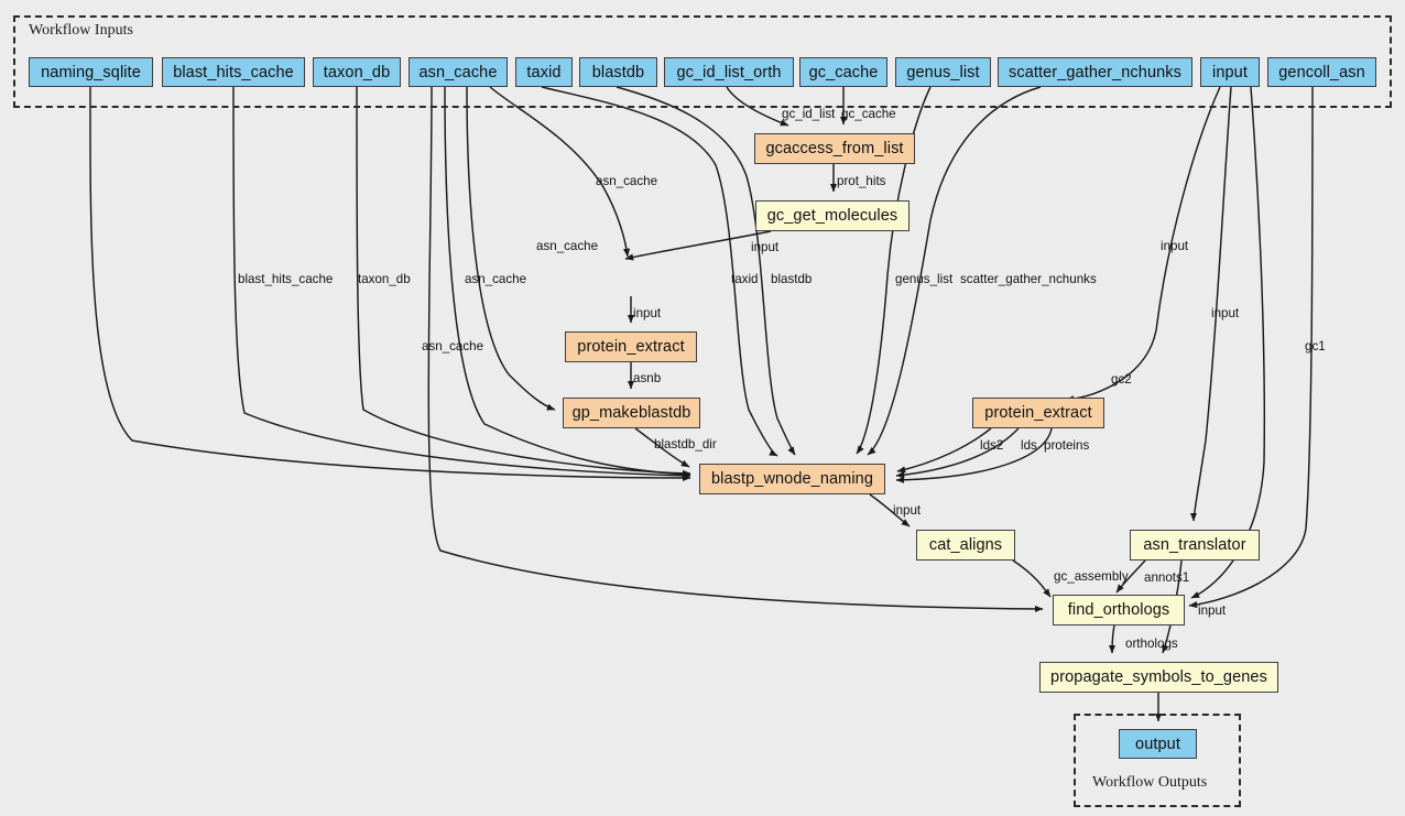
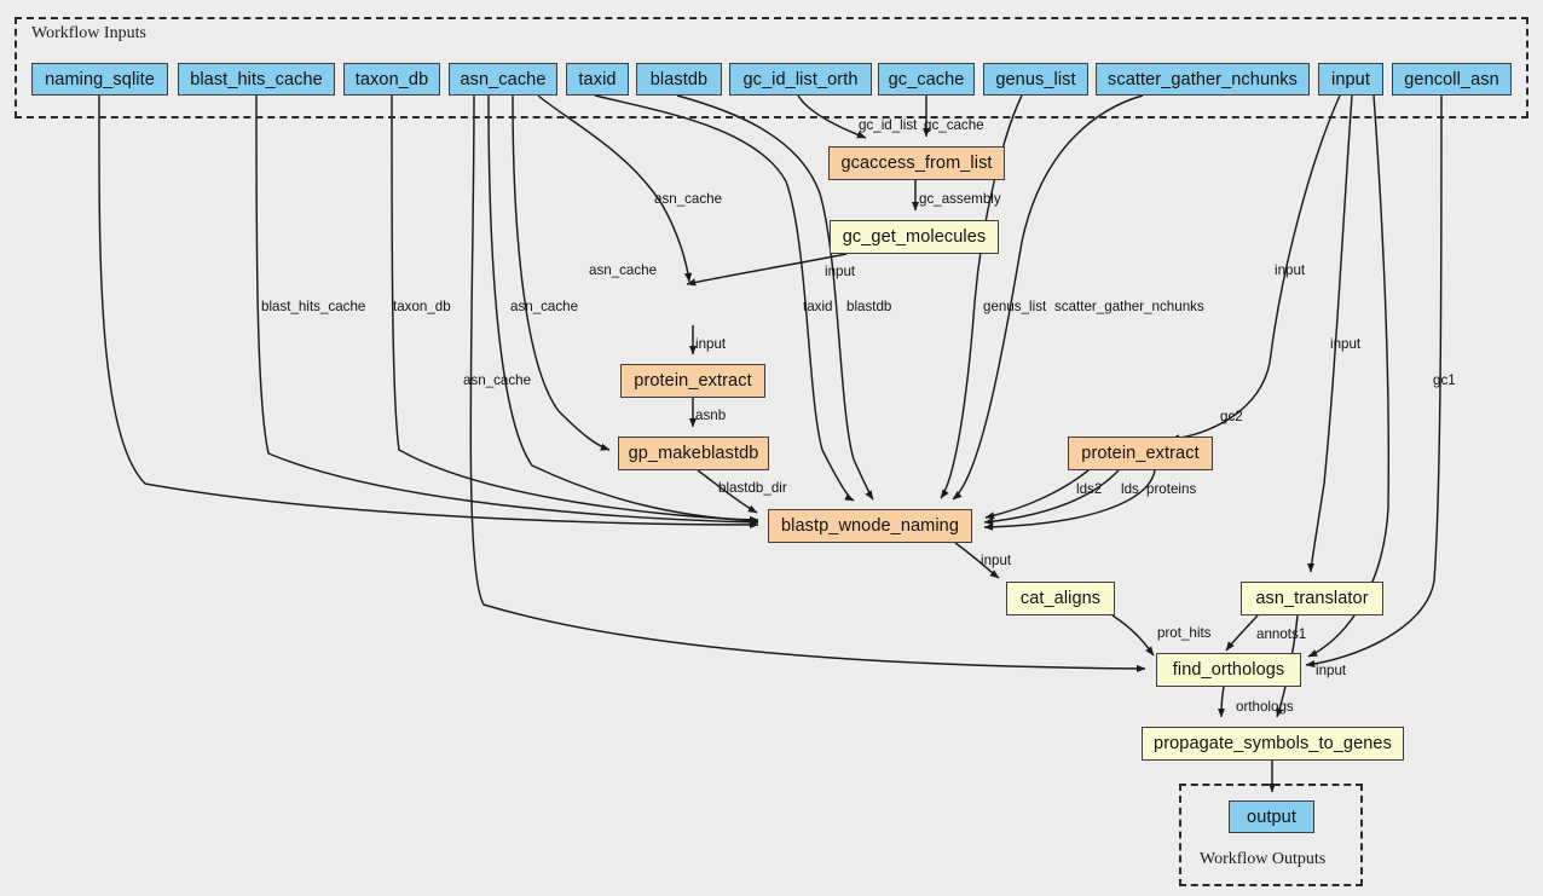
  Workflow Inputs
  Workflow Outputs
  naming_sqlite
  blast_hits_cache
  taxon_db
  asn_cache
  taxid
  blastdb
  gc_id_list_orth
  gc_cache
  genus_list
  scatter_gather_nchunks
  input
  gencoll_asn
  gcaccess_from_list
  gc_get_molecules
  protein_extract
  gp_makeblastdb
  protein_extract
  blastp_wnode_naming
  cat_aligns
  asn_translator
  find_orthologs
  propagate_symbols_to_genes
  output
  blast_hits_cache
  taxon_db
  asn_cache
  asn_cache
  asn_cache
  asn_cache
  taxid
  blastdb
  gc_id_list
  gc_cache
- prot_hits
+ gc_assembly
  input
  input
  asnb
  blastdb_dir
  genus_list
  scatter_gather_nchunks
  lds2
  lds
  proteins
  input
  gc2
  input
  input
  gc1
- gc_assembly
+ prot_hits
  annots1
  input
  orthologs
